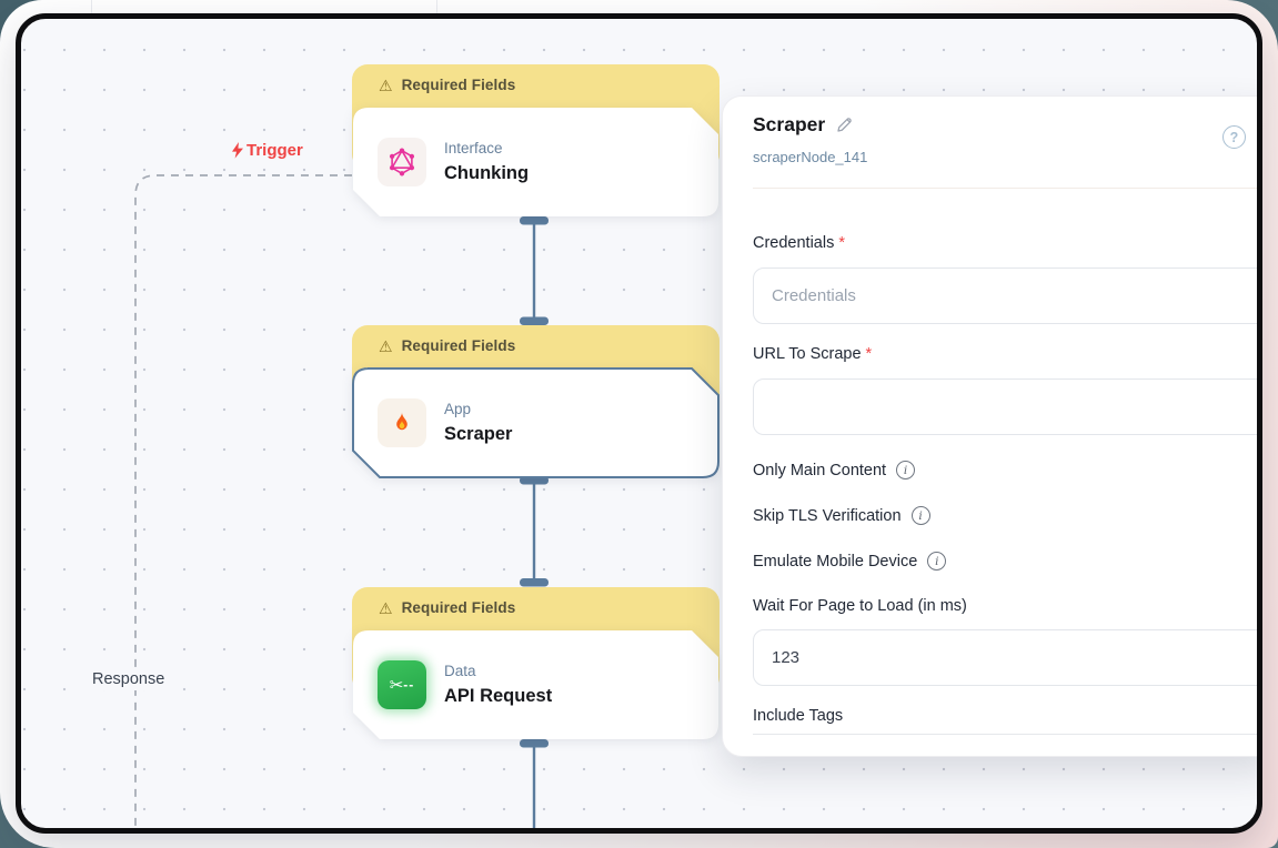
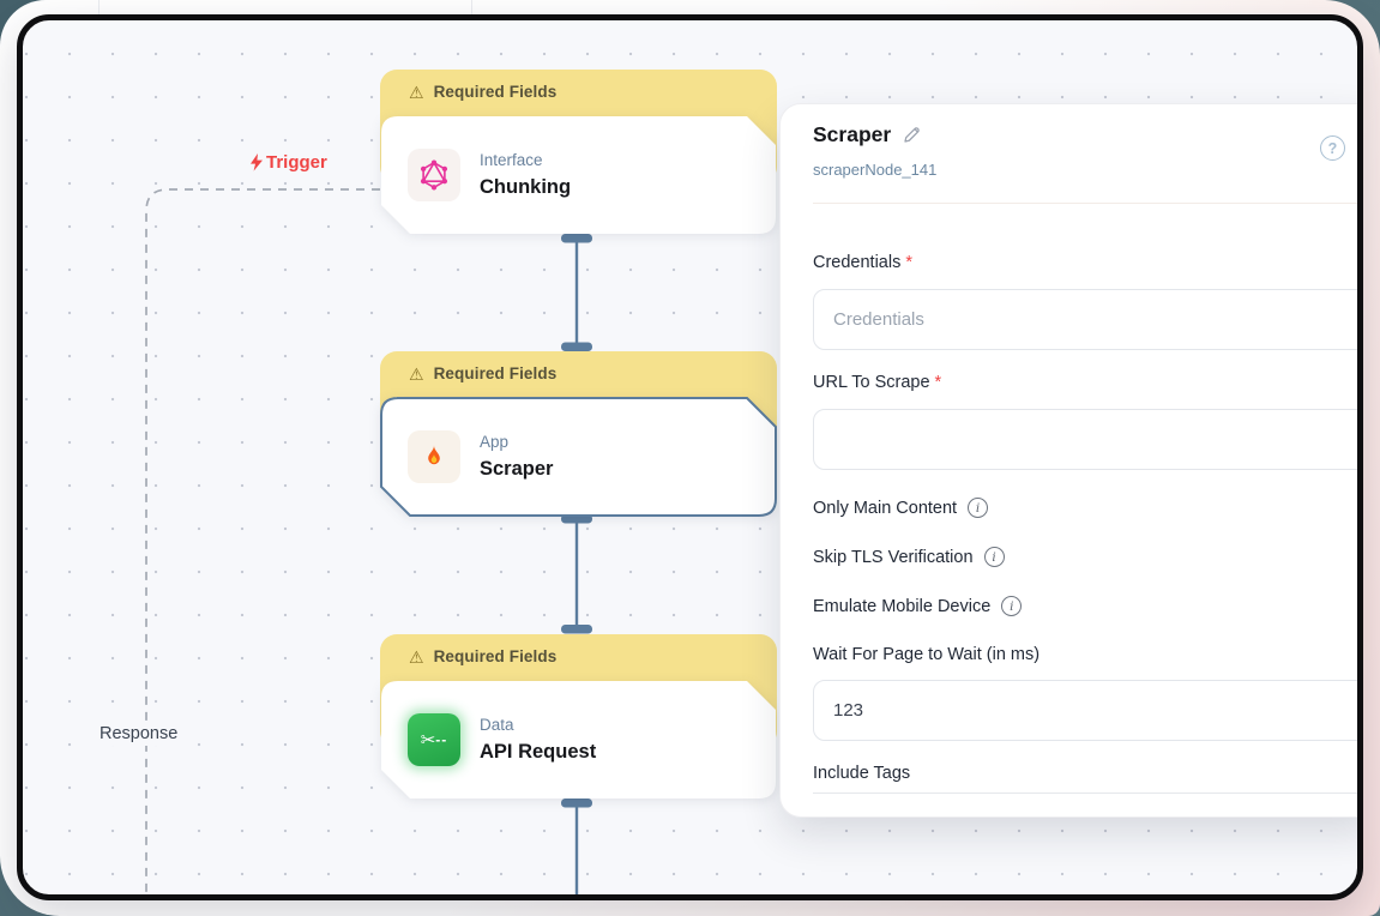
  Trigger
  Response
  ⚠
  Required Fields
  Interface
  Chunking
  ⚠
  Required Fields
  App
  Scraper
  ⚠
  Required Fields
  ✂
  --
  Data
  API Request
  Scraper
  scraperNode_141
  ?
  Credentials *
  Credentials
  URL To Scrape *
  Only Main Content
  i
  Skip TLS Verification
  i
  Emulate Mobile Device
  i
- Wait For Page to Load (in ms)
+ Wait For Page to Wait (in ms)
  123
  Include Tags
